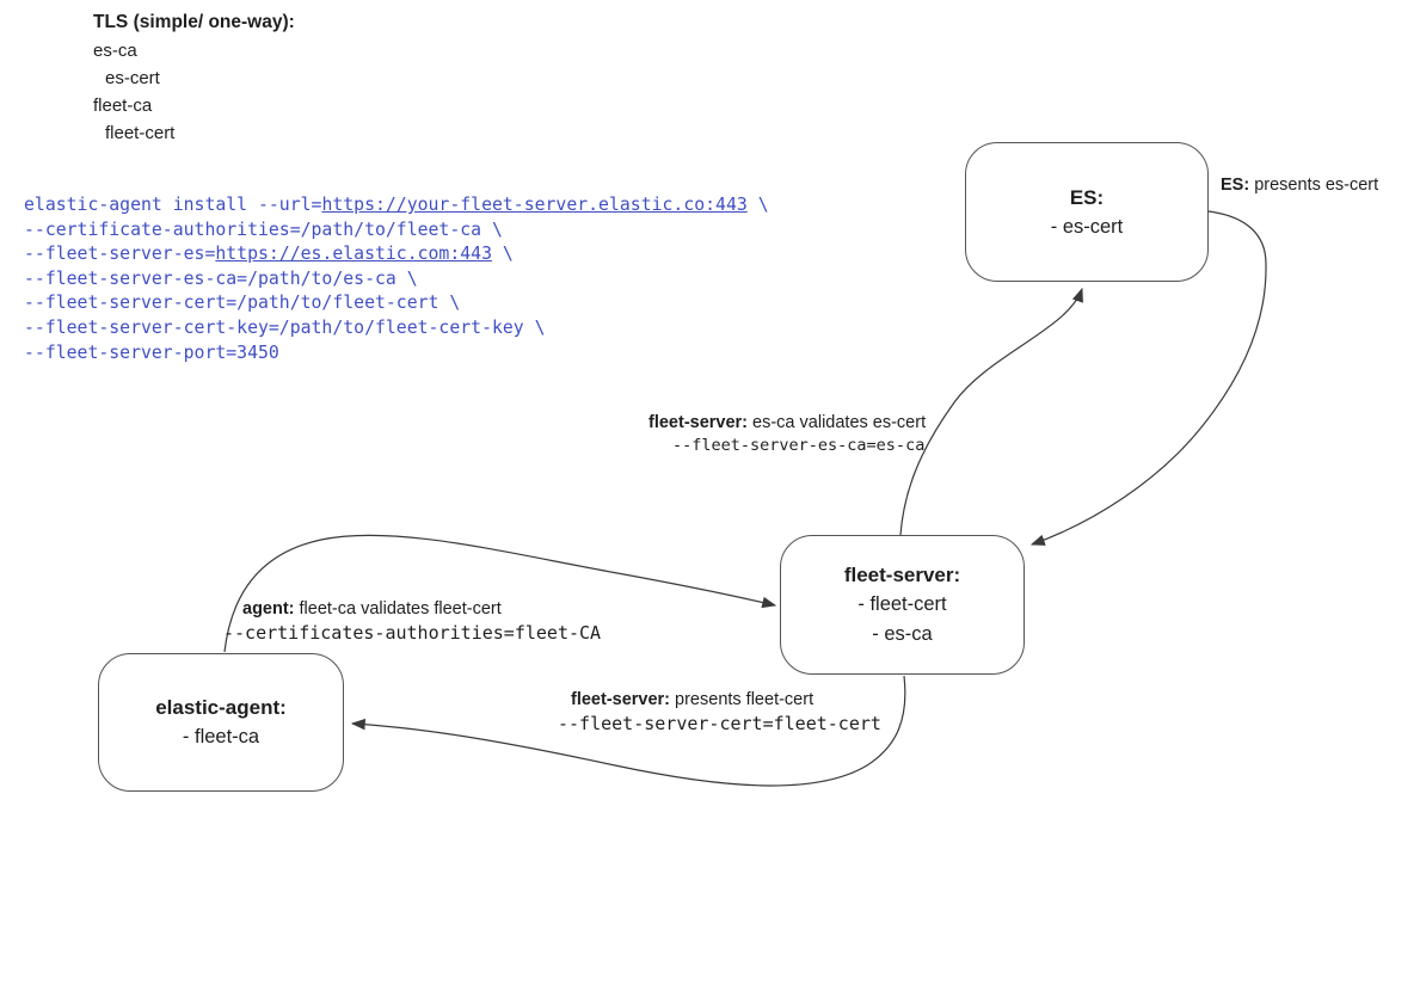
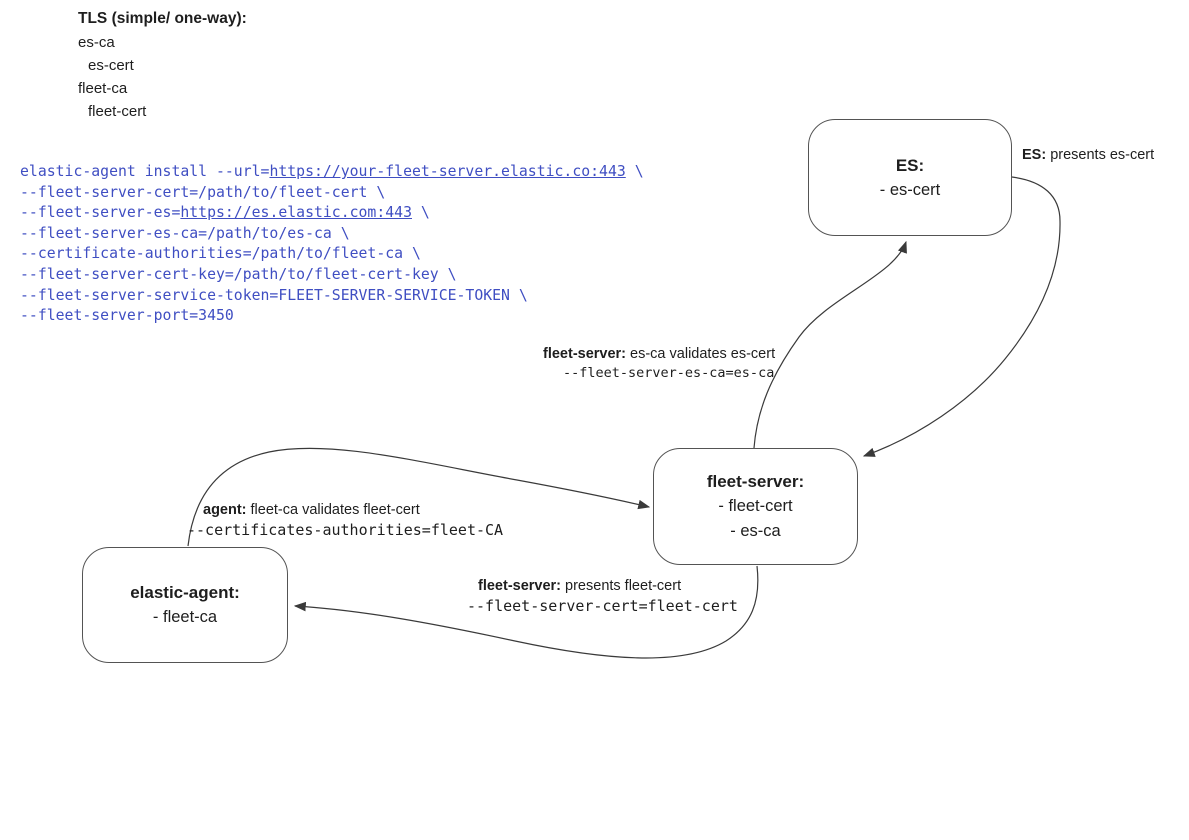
  TLS (simple/ one-way):
  es-ca
  es-cert
  fleet-ca
  fleet-cert
  elastic-agent install --url=https://your-fleet-server.elastic.co:443 \
- --certificate-authorities=/path/to/fleet-ca \
+ --fleet-server-cert=/path/to/fleet-cert \
  --fleet-server-es=https://es.elastic.com:443 \
  --fleet-server-es-ca=/path/to/es-ca \
- --fleet-server-cert=/path/to/fleet-cert \
+ --certificate-authorities=/path/to/fleet-ca \
  --fleet-server-cert-key=/path/to/fleet-cert-key \
+ --fleet-server-service-token=FLEET-SERVER-SERVICE-TOKEN \
  --fleet-server-port=3450
  ES:
  - es-cert
  fleet-server:
  - fleet-cert
  - es-ca
  elastic-agent:
  - fleet-ca
  ES: presents es-cert
  fleet-server: es-ca validates es-cert
  --fleet-server-es-ca=es-ca
  agent: fleet-ca validates fleet-cert
  --certificates-authorities=fleet-CA
  fleet-server: presents fleet-cert
  --fleet-server-cert=fleet-cert
